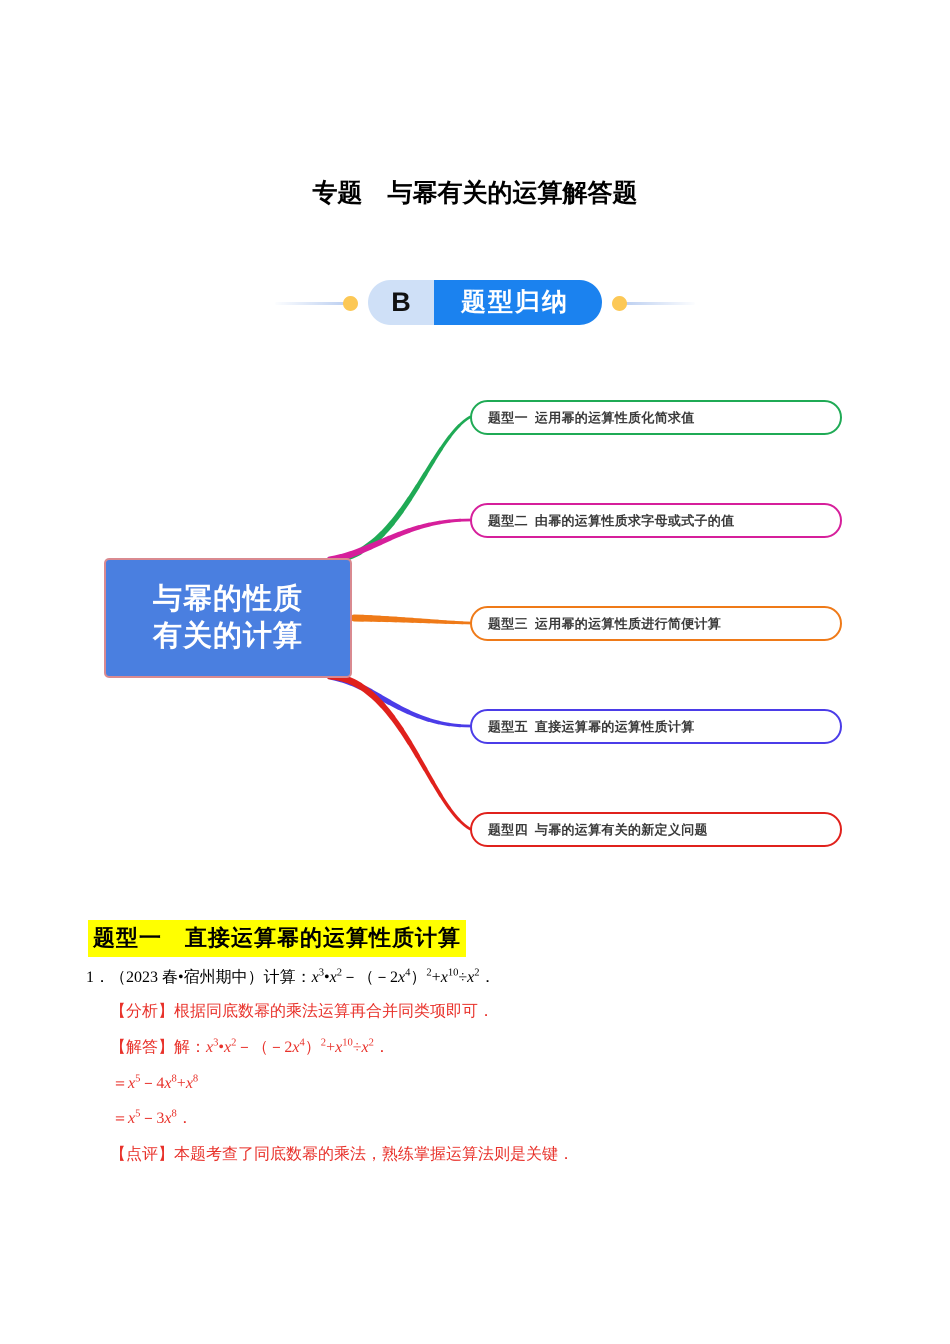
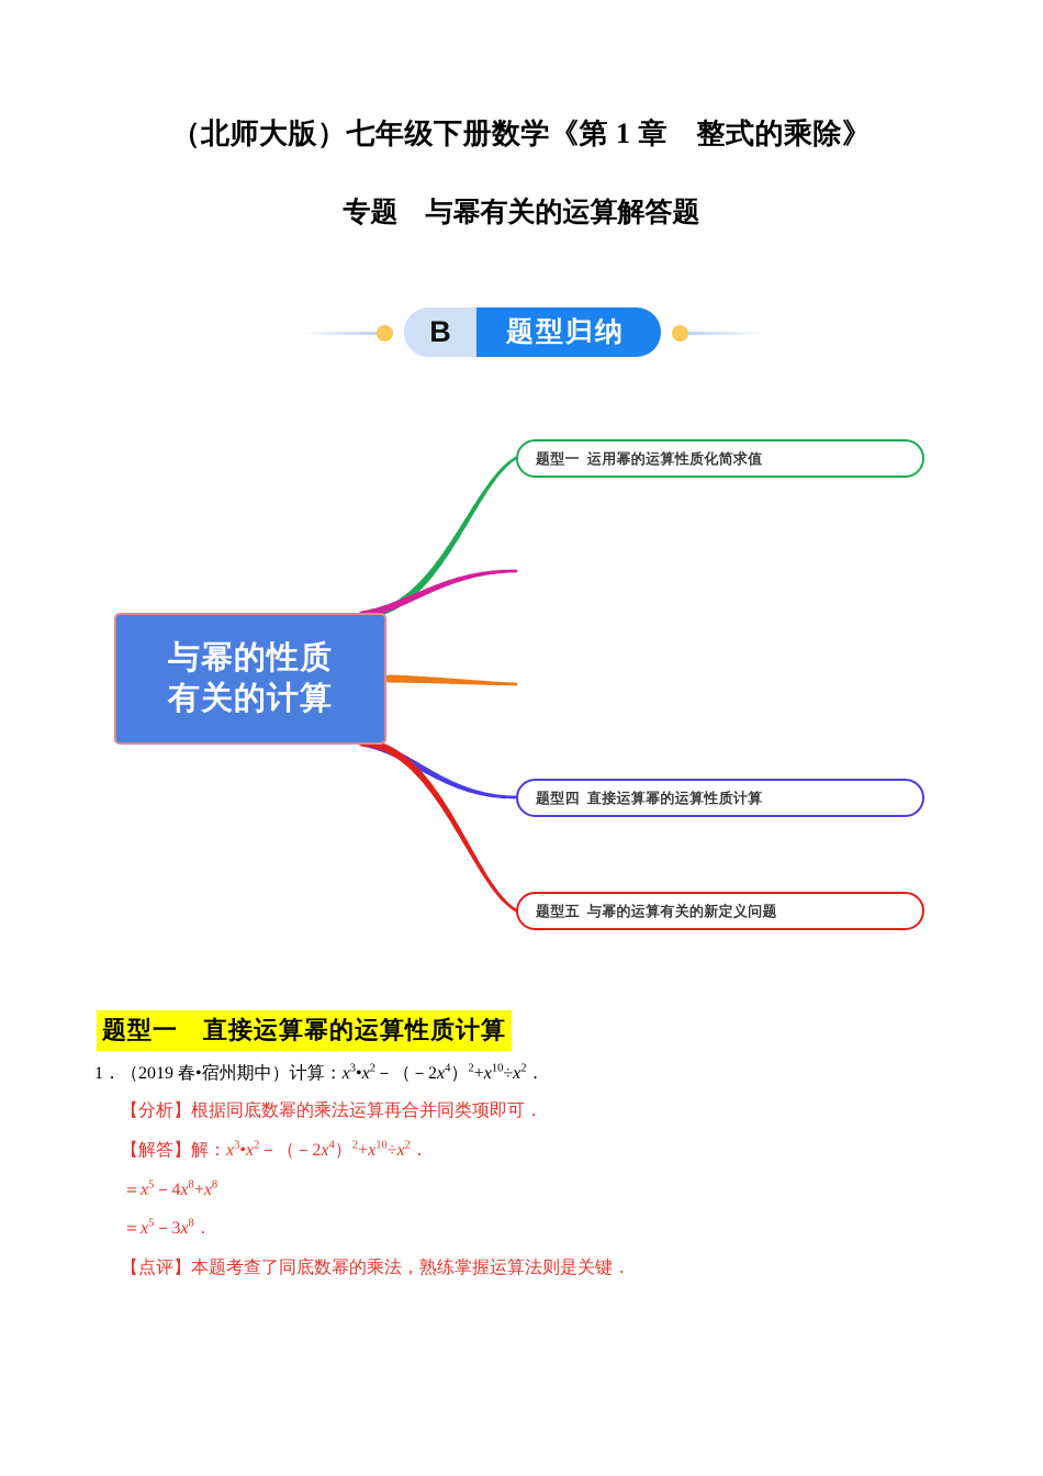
+ （北师大版）七年级下册数学《第 1 章 整式的乘除》
  专题 与幂有关的运算解答题
  B
  题型归纳
  与幂的性质
  有关的计算
  题型一
  运用幂的运算性质化简求值
- 题型二
- 由幂的运算性质求字母或式子的值
- 题型三
- 运用幂的运算性质进行简便计算
- 题型五
+ 题型四
  直接运算幂的运算性质计算
- 题型四
+ 题型五
  与幂的运算有关的新定义问题
  题型一 直接运算幂的运算性质计算
- 1．（2023 春•宿州期中）计算：x3•x2－（－2x4）2+x10÷x2．
+ 1．（2019 春•宿州期中）计算：x3•x2－（－2x4）2+x10÷x2．
  【分析】根据同底数幂的乘法运算再合并同类项即可．
  【解答】解：x3•x2－（－2x4）2+x10÷x2．
  ＝x5－4x8+x8
  ＝x5－3x8．
  【点评】本题考查了同底数幂的乘法，熟练掌握运算法则是关键．
